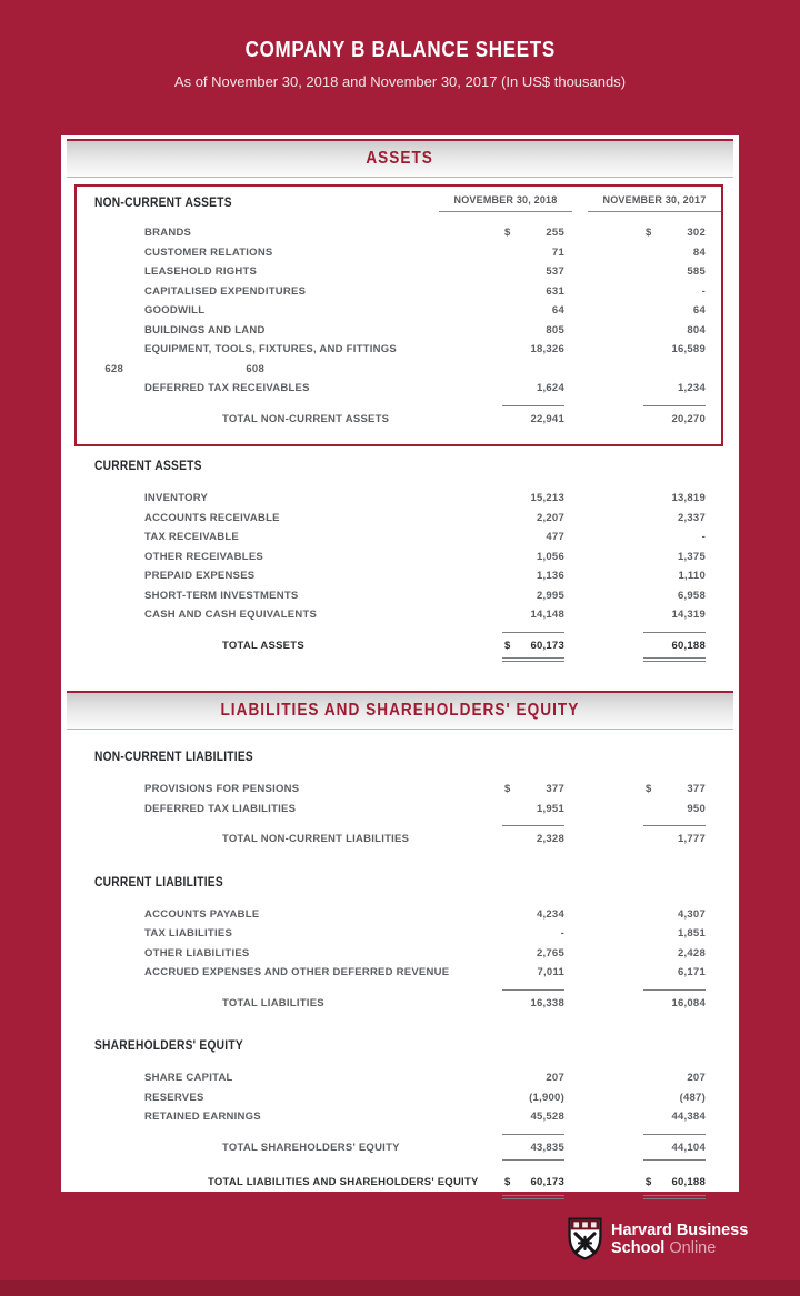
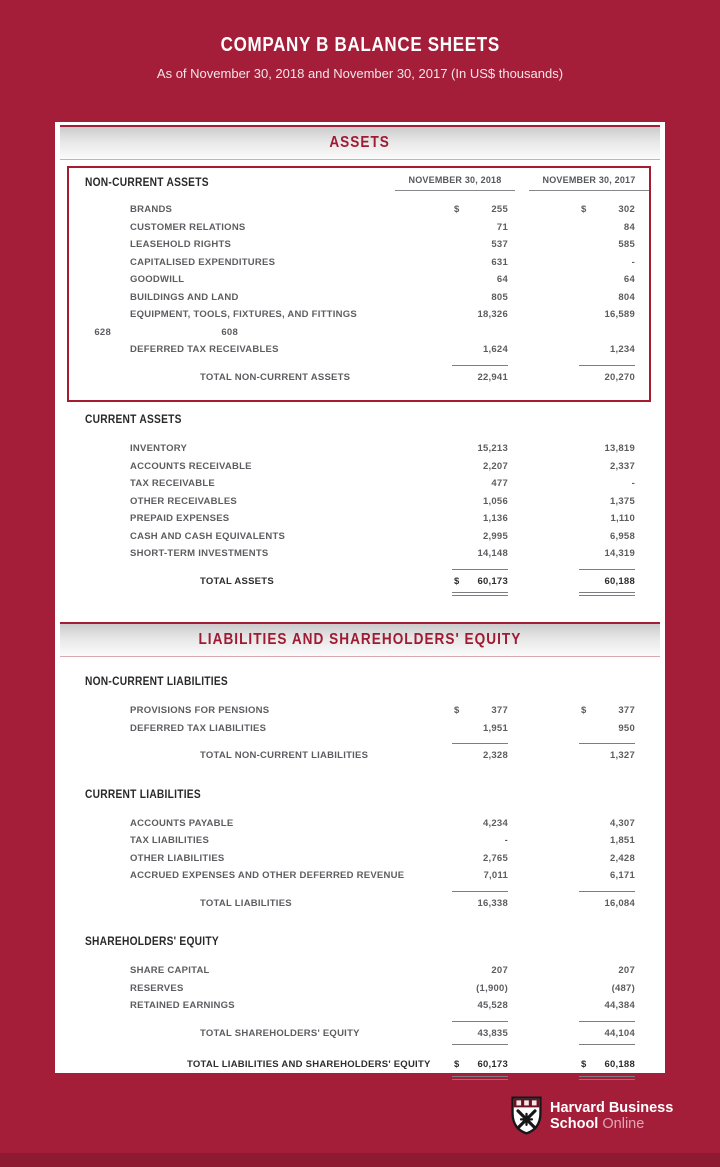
  COMPANY B BALANCE SHEETS
  As of November 30, 2018 and November 30, 2017 (In US$ thousands)
  ASSETS
  NON-CURRENT ASSETS
  NOVEMBER 30, 2018
  NOVEMBER 30, 2017
  BRANDS
  $
  255
  $
  302
  CUSTOMER RELATIONS
  71
  84
  LEASEHOLD RIGHTS
  537
  585
  CAPITALISED EXPENDITURES
  631
  -
  GOODWILL
  64
  64
  BUILDINGS AND LAND
  805
  804
  EQUIPMENT, TOOLS, FIXTURES, AND FITTINGS
  18,326
  16,589
  628
  608
  DEFERRED TAX RECEIVABLES
  1,624
  1,234
  TOTAL NON-CURRENT ASSETS
  22,941
  20,270
  CURRENT ASSETS
  INVENTORY
  15,213
  13,819
  ACCOUNTS RECEIVABLE
  2,207
  2,337
  TAX RECEIVABLE
  477
  -
  OTHER RECEIVABLES
  1,056
  1,375
  PREPAID EXPENSES
  1,136
  1,110
- SHORT-TERM INVESTMENTS
+ CASH AND CASH EQUIVALENTS
  2,995
  6,958
- CASH AND CASH EQUIVALENTS
+ SHORT-TERM INVESTMENTS
  14,148
  14,319
  TOTAL ASSETS
  $
  60,173
  60,188
  LIABILITIES AND SHAREHOLDERS' EQUITY
  NON-CURRENT LIABILITIES
  PROVISIONS FOR PENSIONS
  $
  377
  $
  377
  DEFERRED TAX LIABILITIES
  1,951
  950
  TOTAL NON-CURRENT LIABILITIES
  2,328
- 1,777
+ 1,327
  CURRENT LIABILITIES
  ACCOUNTS PAYABLE
  4,234
  4,307
  TAX LIABILITIES
  -
  1,851
  OTHER LIABILITIES
  2,765
  2,428
  ACCRUED EXPENSES AND OTHER DEFERRED REVENUE
  7,011
  6,171
  TOTAL LIABILITIES
  16,338
  16,084
  SHAREHOLDERS' EQUITY
  SHARE CAPITAL
  207
  207
  RESERVES
  (1,900)
  (487)
  RETAINED EARNINGS
  45,528
  44,384
  TOTAL SHAREHOLDERS' EQUITY
  43,835
  44,104
  TOTAL LIABILITIES AND SHAREHOLDERS' EQUITY
  $
  60,173
  $
  60,188
  Harvard Business
  School Online
